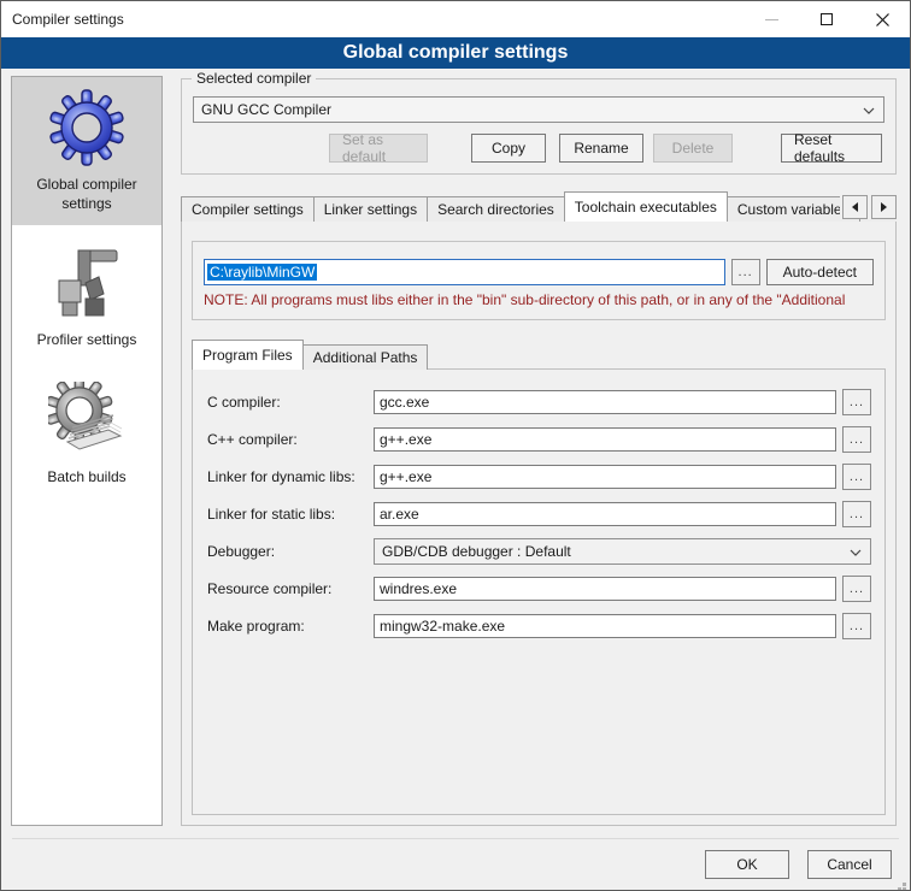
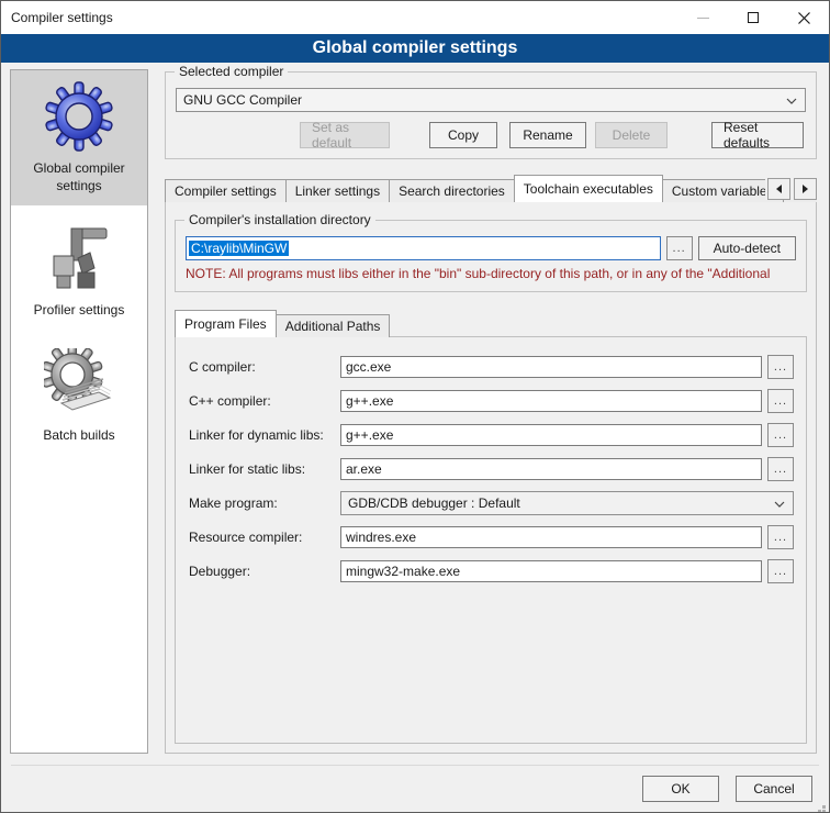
  Compiler settings
  Global compiler settings
  Global compiler settings
  Profiler settings
  Batch builds
  Selected compiler
  GNU GCC Compiler
  Set as default
  Copy
  Rename
  Delete
  Reset defaults
  Compiler settings
  Linker settings
  Search directories
  Toolchain executables
  Custom variable
+ Compiler's installation directory
  C:\raylib\MinGW
  ...
  Auto-detect
  NOTE: All programs must libs either in the "bin" sub-directory of this path, or in any of the "Additional
  Program Files
  Additional Paths
  C compiler:
  gcc.exe
  ...
  C++ compiler:
  g++.exe
  ...
  Linker for dynamic libs:
  g++.exe
  ...
  Linker for static libs:
  ar.exe
  ...
- Debugger:
+ Make program:
  GDB/CDB debugger : Default
  Resource compiler:
  windres.exe
  ...
- Make program:
+ Debugger:
  mingw32-make.exe
  ...
  OK
  Cancel
